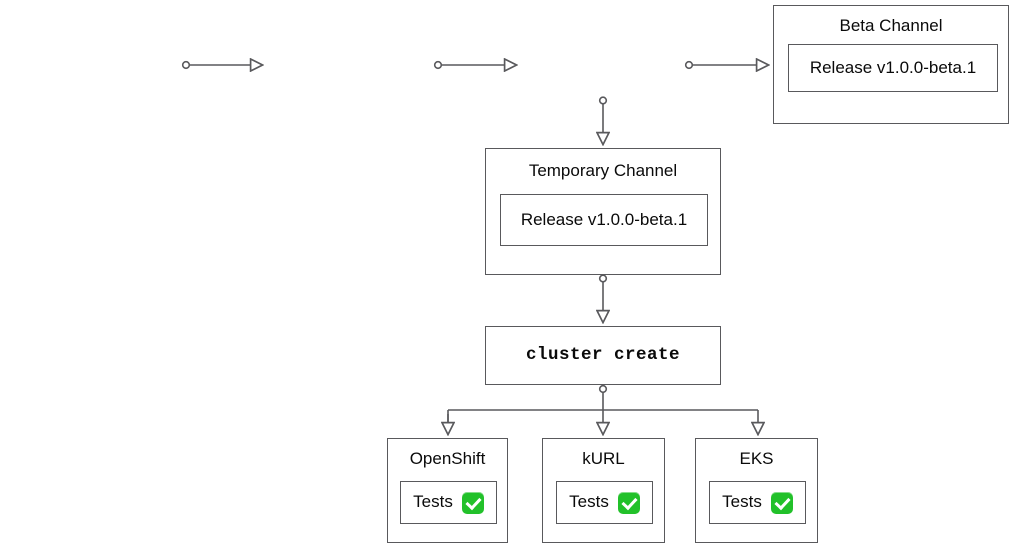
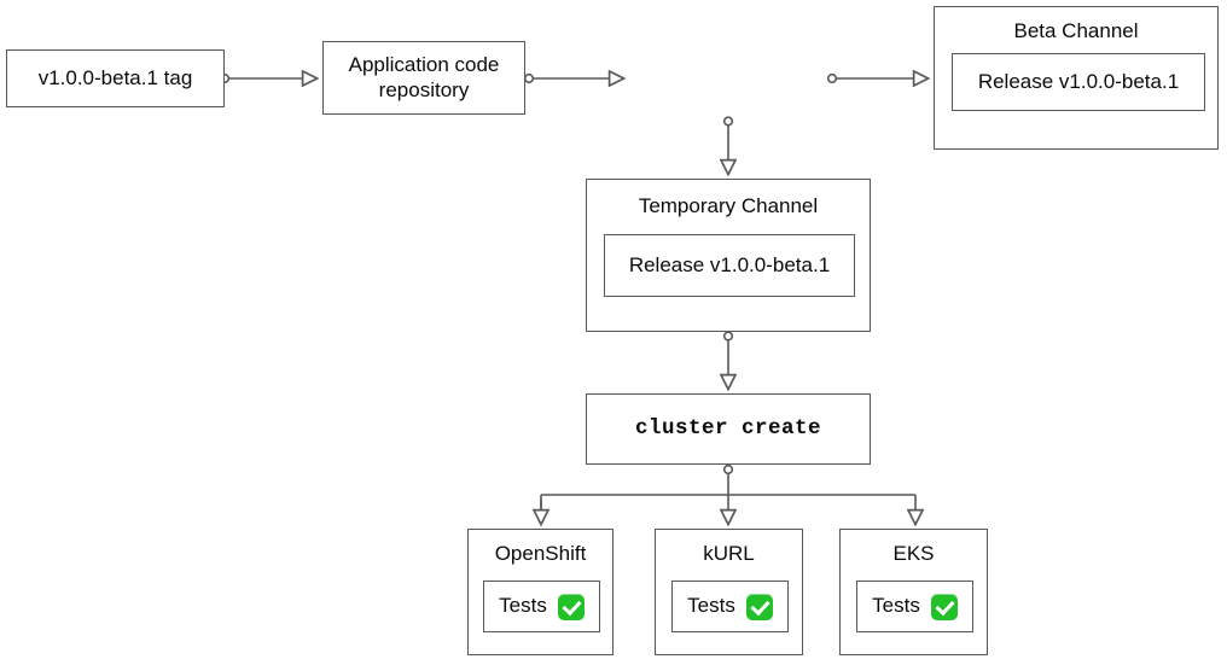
+ v1.0.0-beta.1 tag
+ Application code repository
  Beta Channel
  Release v1.0.0-beta.1
  Temporary Channel
  Release v1.0.0-beta.1
  cluster create
  OpenShift
  Tests
  kURL
  Tests
  EKS
  Tests
